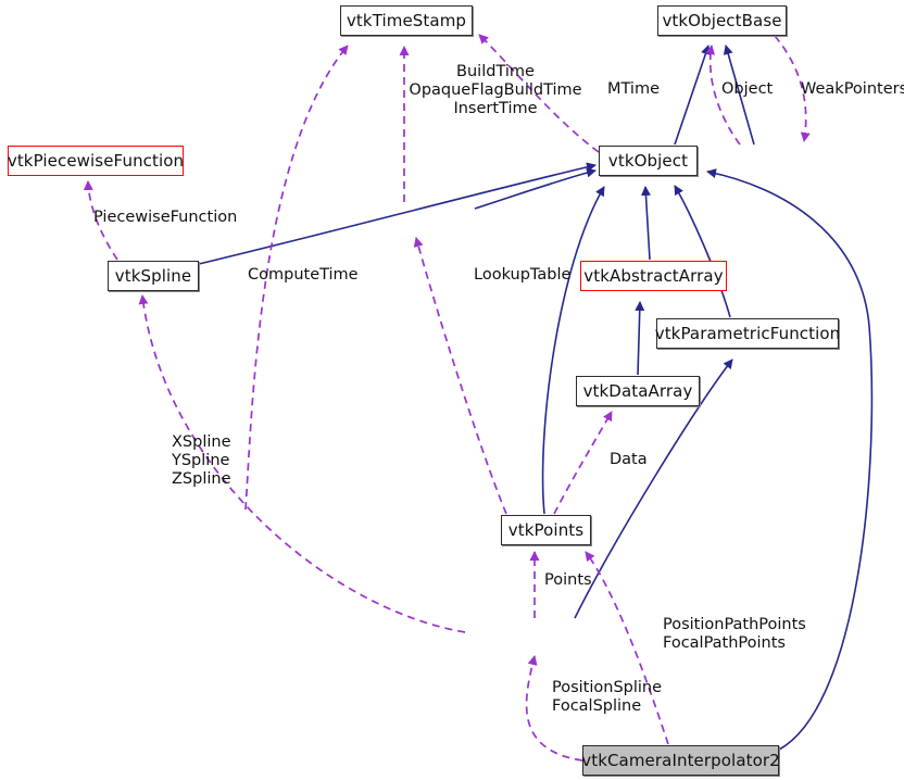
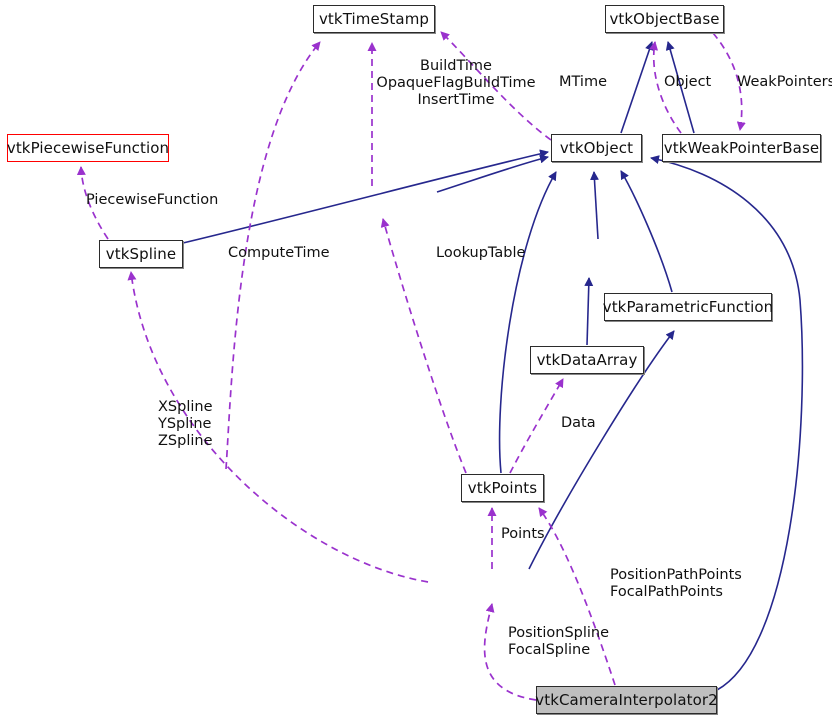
  vtkTimeStamp
  vtkObjectBase
  vtkPiecewiseFunction
  vtkObject
+ vtkWeakPointerBase
  vtkSpline
- vtkAbstractArray
  vtkParametricFunction
  vtkDataArray
  vtkPoints
  vtkCameraInterpolator2
  BuildTime
  OpaqueFlagBuildTime
  InsertTime
  MTime
  Object
  WeakPointers
  PiecewiseFunction
  ComputeTime
  LookupTable
  XSpline
  YSpline
  ZSpline
  Data
  Points
  PositionPathPoints
  FocalPathPoints
  PositionSpline
  FocalSpline
